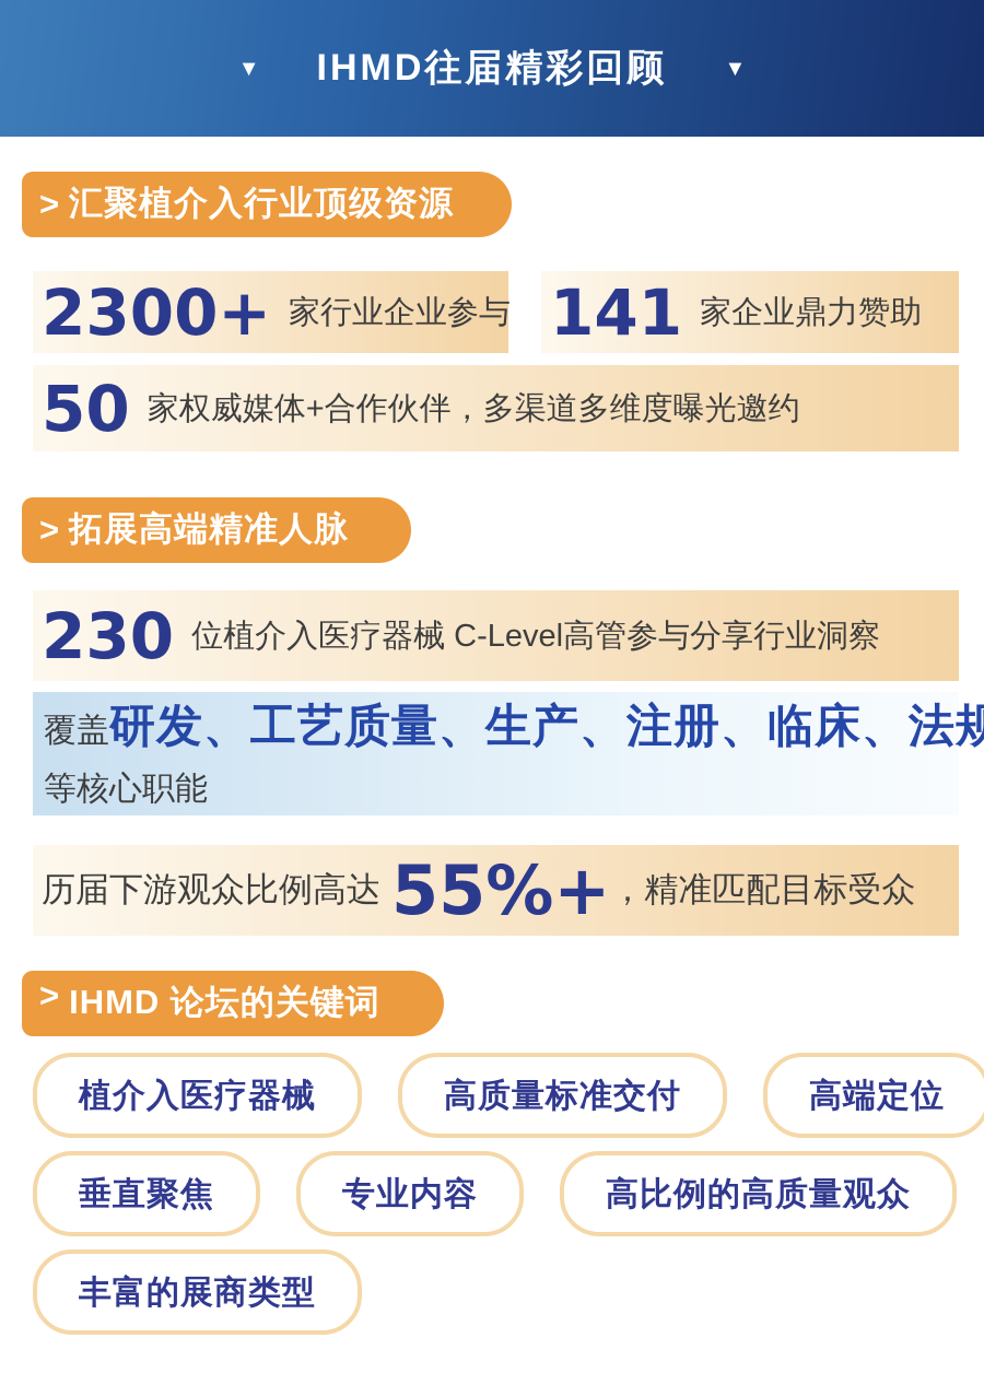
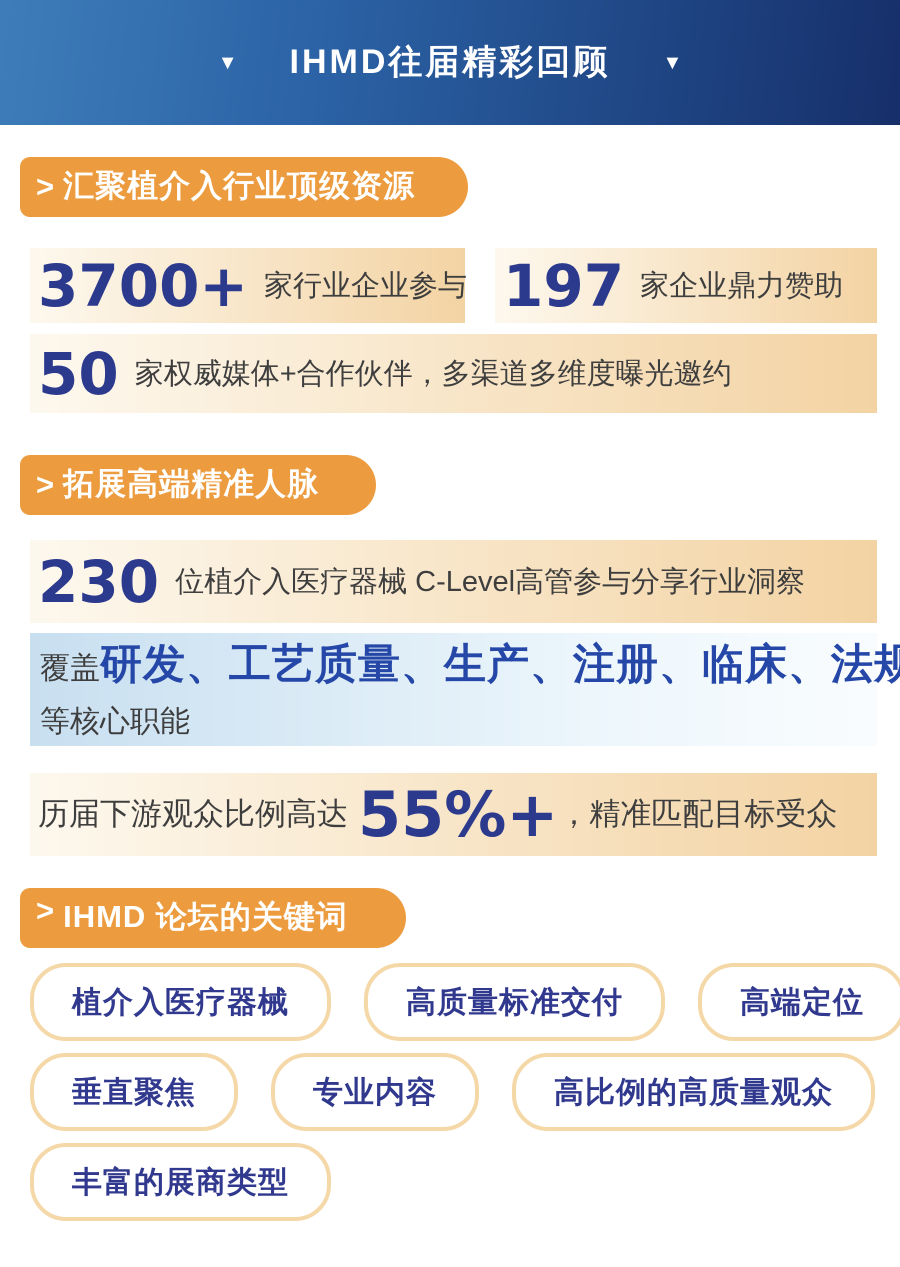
  ▼
  IHMD往届精彩回顾
  ▼
  >
  汇聚植介入行业顶级资源
- 2300+
+ 3700+
  家行业企业参与
- 141
+ 197
  家企业鼎力赞助
  50
  家权威媒体+合作伙伴，多渠道多维度曝光邀约
  >
  拓展高端精准人脉
  230
  位植介入医疗器械 C-Level高管参与分享行业洞察
  覆盖
  研发、工艺质量、生产、注册、临床、法规
  等核心职能
  历届下游观众比例高达
  55%+
  ，精准匹配目标受众
  >
  IHMD 论坛的关键词
  植介入医疗器械
  高质量标准交付
  高端定位
  垂直聚焦
  专业内容
  高比例的高质量观众
  丰富的展商类型
